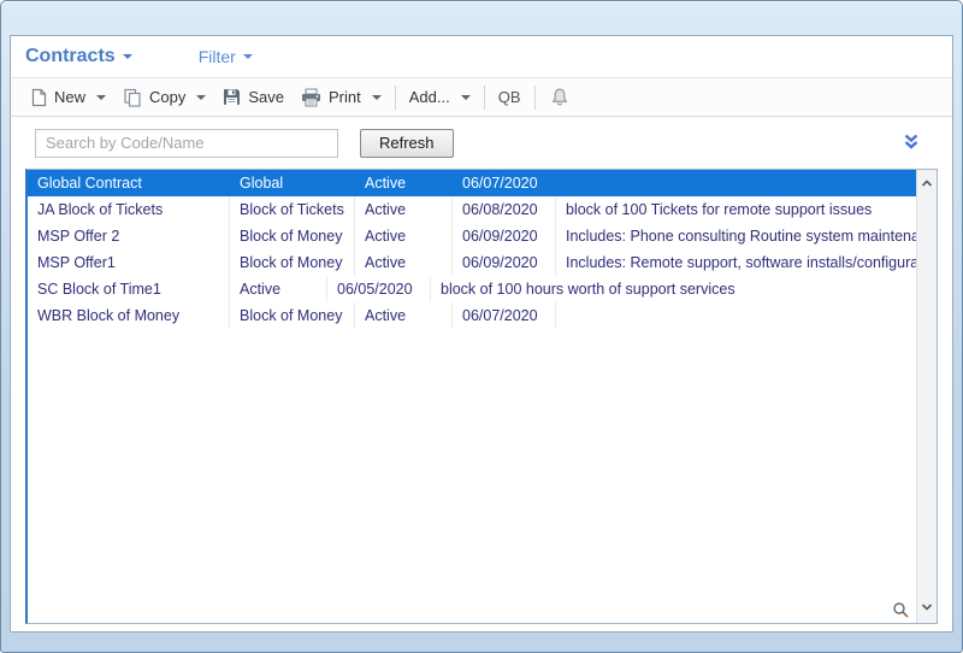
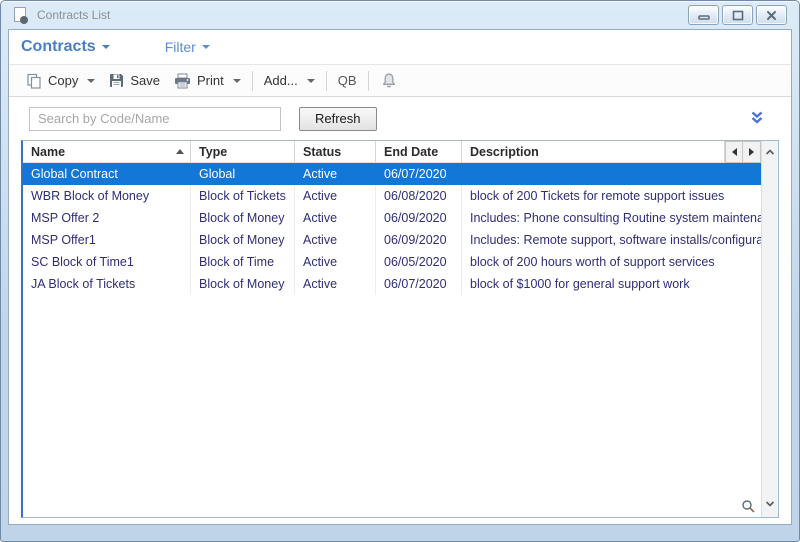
+ Contracts List
  Contracts
  Filter
- New
  Copy
  Save
  Print
  Add...
  QB
  Search by Code/Name
  Refresh
+ Name
+ Type
+ Status
+ End Date
+ Description
  Global Contract
  Global
  Active
  06/07/2020
- JA Block of Tickets
+ WBR Block of Money
  Block of Tickets
  Active
  06/08/2020
- block of 100 Tickets for remote support issues
+ block of 200 Tickets for remote support issues
  MSP Offer 2
  Block of Money
  Active
  06/09/2020
  Includes: Phone consulting Routine system mainten
  MSP Offer1
  Block of Money
  Active
  06/09/2020
  Includes: Remote support, software installs/configura
  SC Block of Time1
+ Block of Time
  Active
  06/05/2020
- block of 100 hours worth of support services
+ block of 200 hours worth of support services
- WBR Block of Money
+ JA Block of Tickets
  Block of Money
  Active
  06/07/2020
+ block of $1000 for general support work
